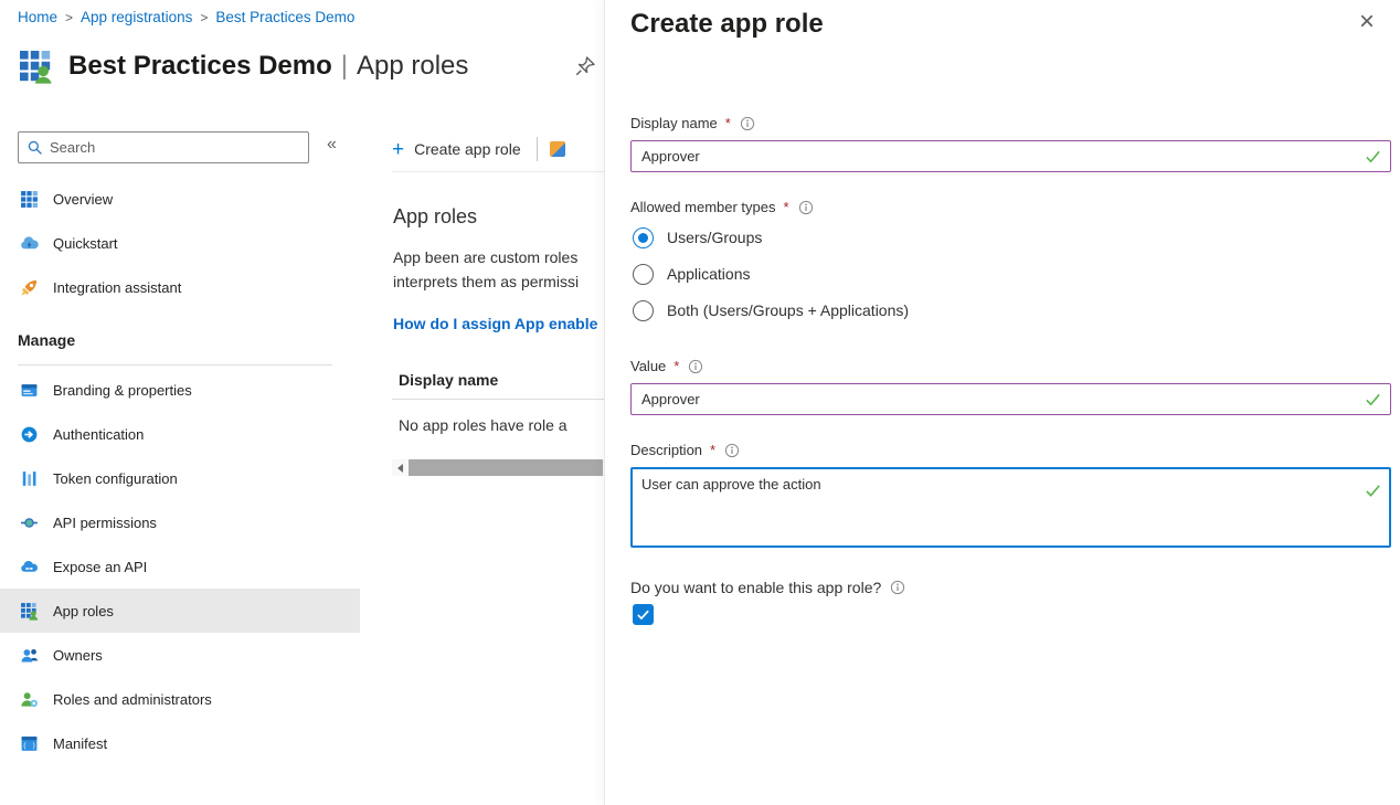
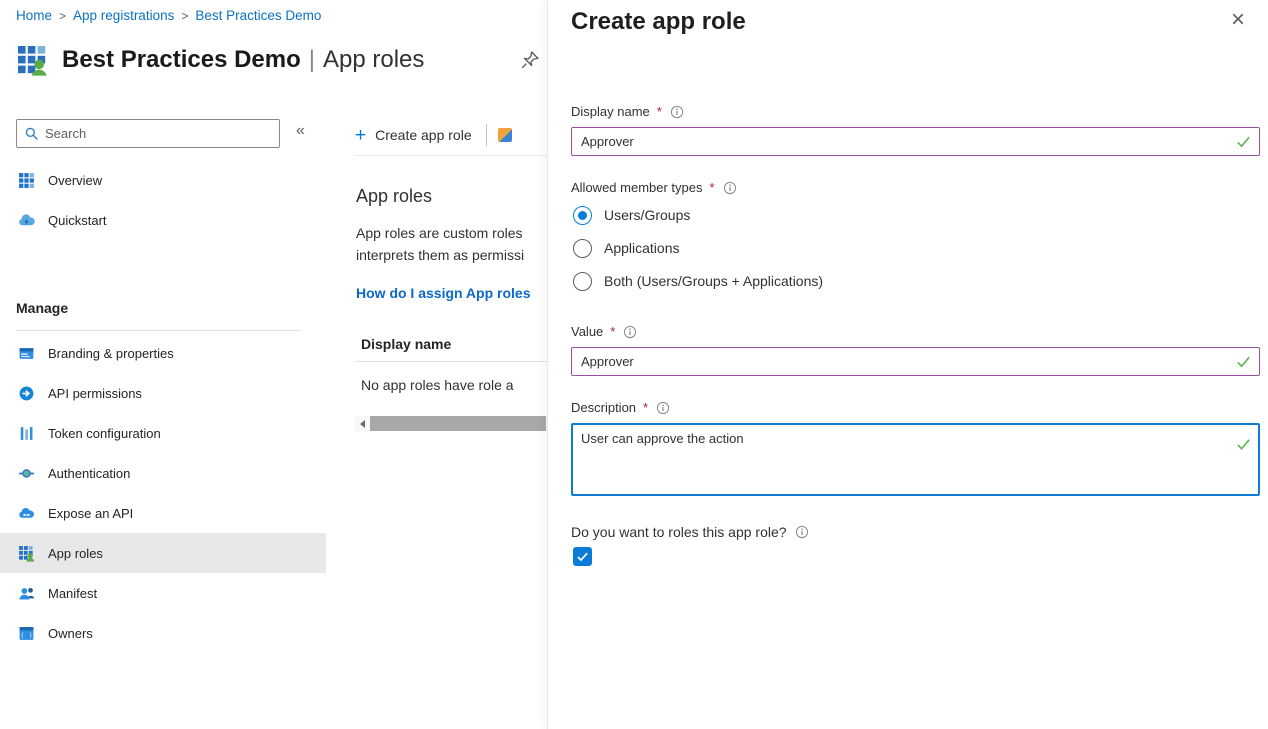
  Home
  >
  App registrations
  >
  Best Practices Demo
  Best Practices Demo | App roles
  Search
  «
  Overview
  Quickstart
- Integration assistant
  Manage
  Branding & properties
- Authentication
+ API permissions
  Token configuration
- API permissions
+ Authentication
  Expose an API
  App roles
- Owners
+ Manifest
- Roles and administrators
  ( )
- Manifest
+ Owners
  +
  Create app role
  App roles
- App been are custom roles
+ App roles are custom roles
  interprets them as permissi
- How do I assign App enable
+ How do I assign App roles
  Display name
  No app roles have role a
  Create app role
  ×
  Display name
  *
  Approver
  Allowed member types
  *
  Users/Groups
  Applications
  Both (Users/Groups + Applications)
  Value
  *
  Approver
  Description
  *
  User can approve the action
- Do you want to enable this app role?
+ Do you want to roles this app role?
